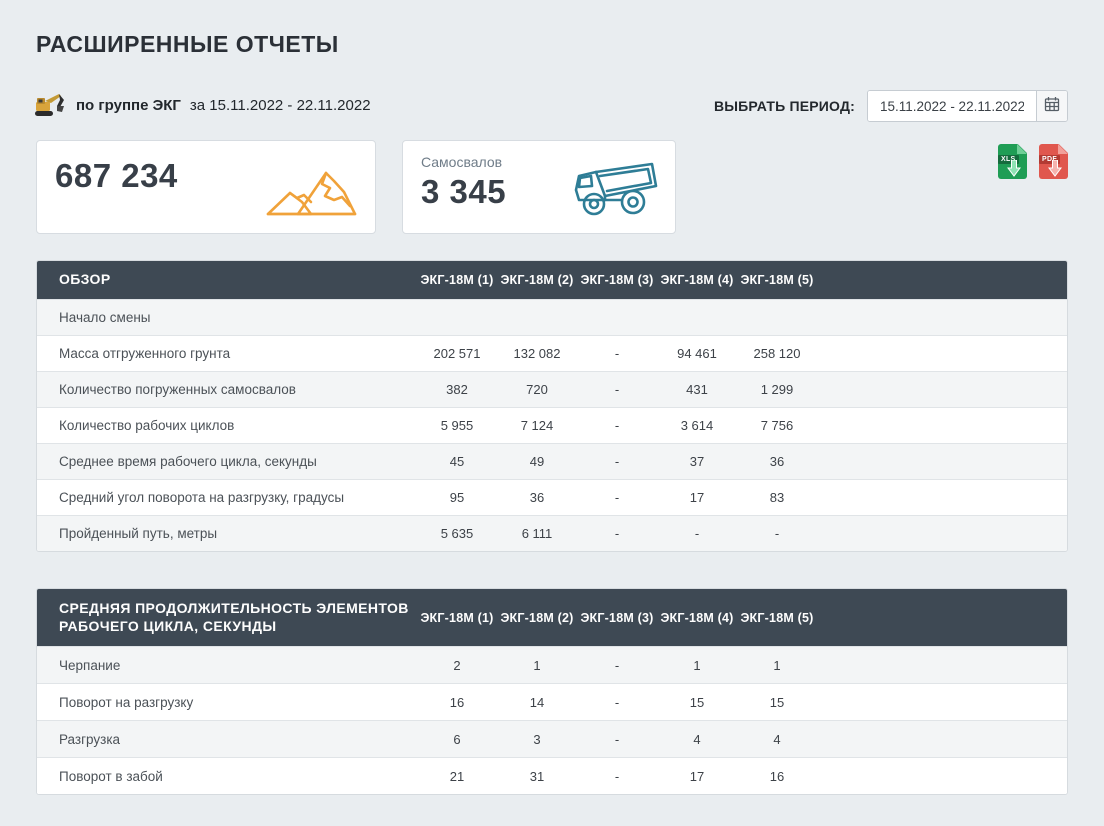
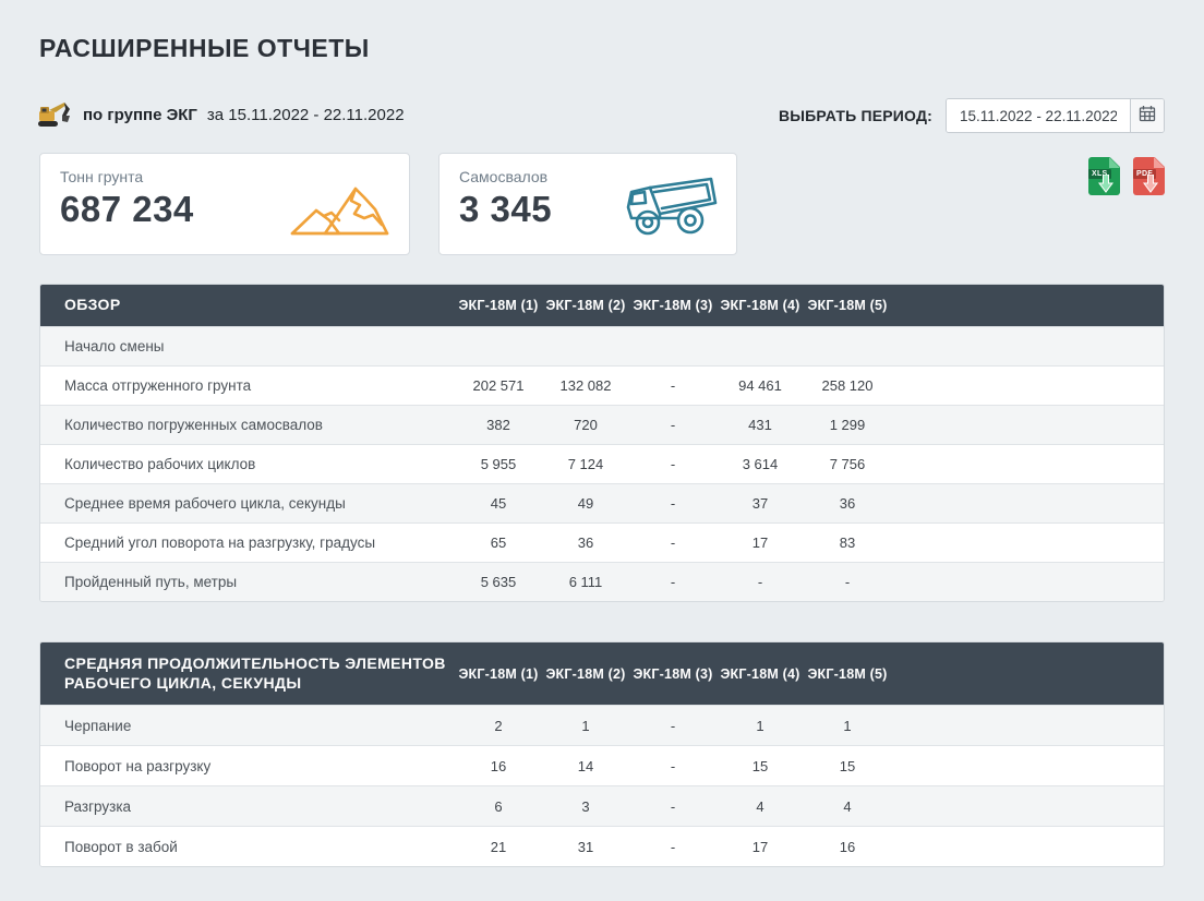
  РАСШИРЕННЫЕ ОТЧЕТЫ
  по группе ЭКГ
  за 15.11.2022 - 22.11.2022
  ВЫБРАТЬ ПЕРИОД:
  15.11.2022 - 22.11.2022
+ Тонн грунта
  687 234
  Самосвалов
  3 345
  ОБЗОР
  ЭКГ-18М (1)
  ЭКГ-18М (2)
  ЭКГ-18М (3)
  ЭКГ-18М (4)
  ЭКГ-18М (5)
  Начало смены
  Масса отгруженного грунта
  202 571
  132 082
  -
  94 461
  258 120
  Количество погруженных самосвалов
  382
  720
  -
  431
  1 299
  Количество рабочих циклов
  5 955
  7 124
  -
  3 614
  7 756
  Среднее время рабочего цикла, секунды
  45
  49
  -
  37
  36
  Средний угол поворота на разгрузку, градусы
- 95
+ 65
  36
  -
  17
  83
  Пройденный путь, метры
  5 635
  6 111
  -
  -
  -
  СРЕДНЯЯ ПРОДОЛЖИТЕЛЬНОСТЬ ЭЛЕМЕНТОВ РАБОЧЕГО ЦИКЛА, СЕКУНДЫ
  ЭКГ-18М (1)
  ЭКГ-18М (2)
  ЭКГ-18М (3)
  ЭКГ-18М (4)
  ЭКГ-18М (5)
  Черпание
  2
  1
  -
  1
  1
  Поворот на разгрузку
  16
  14
  -
  15
  15
  Разгрузка
  6
  3
  -
  4
  4
  Поворот в забой
  21
  31
  -
  17
  16
